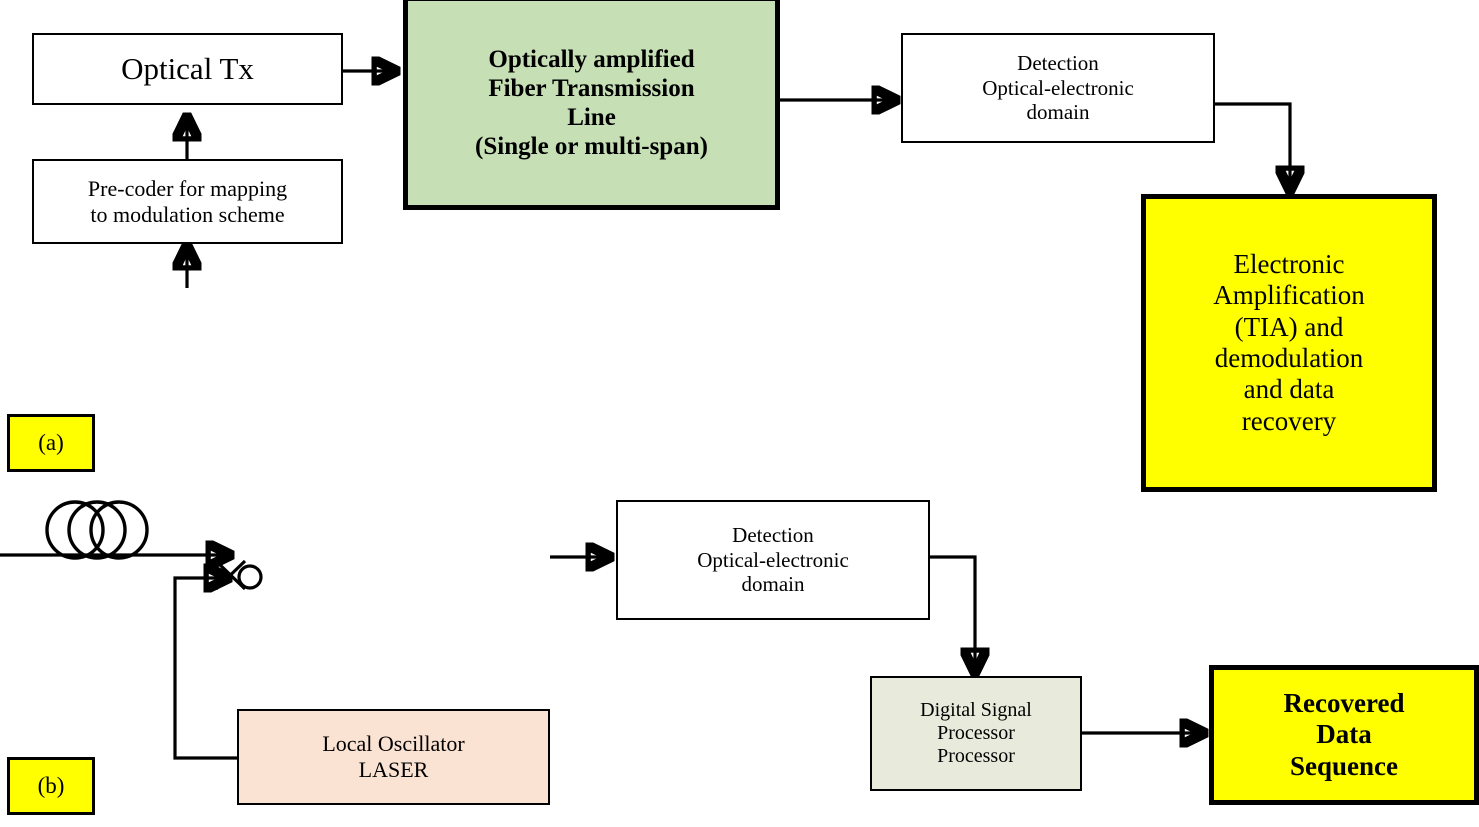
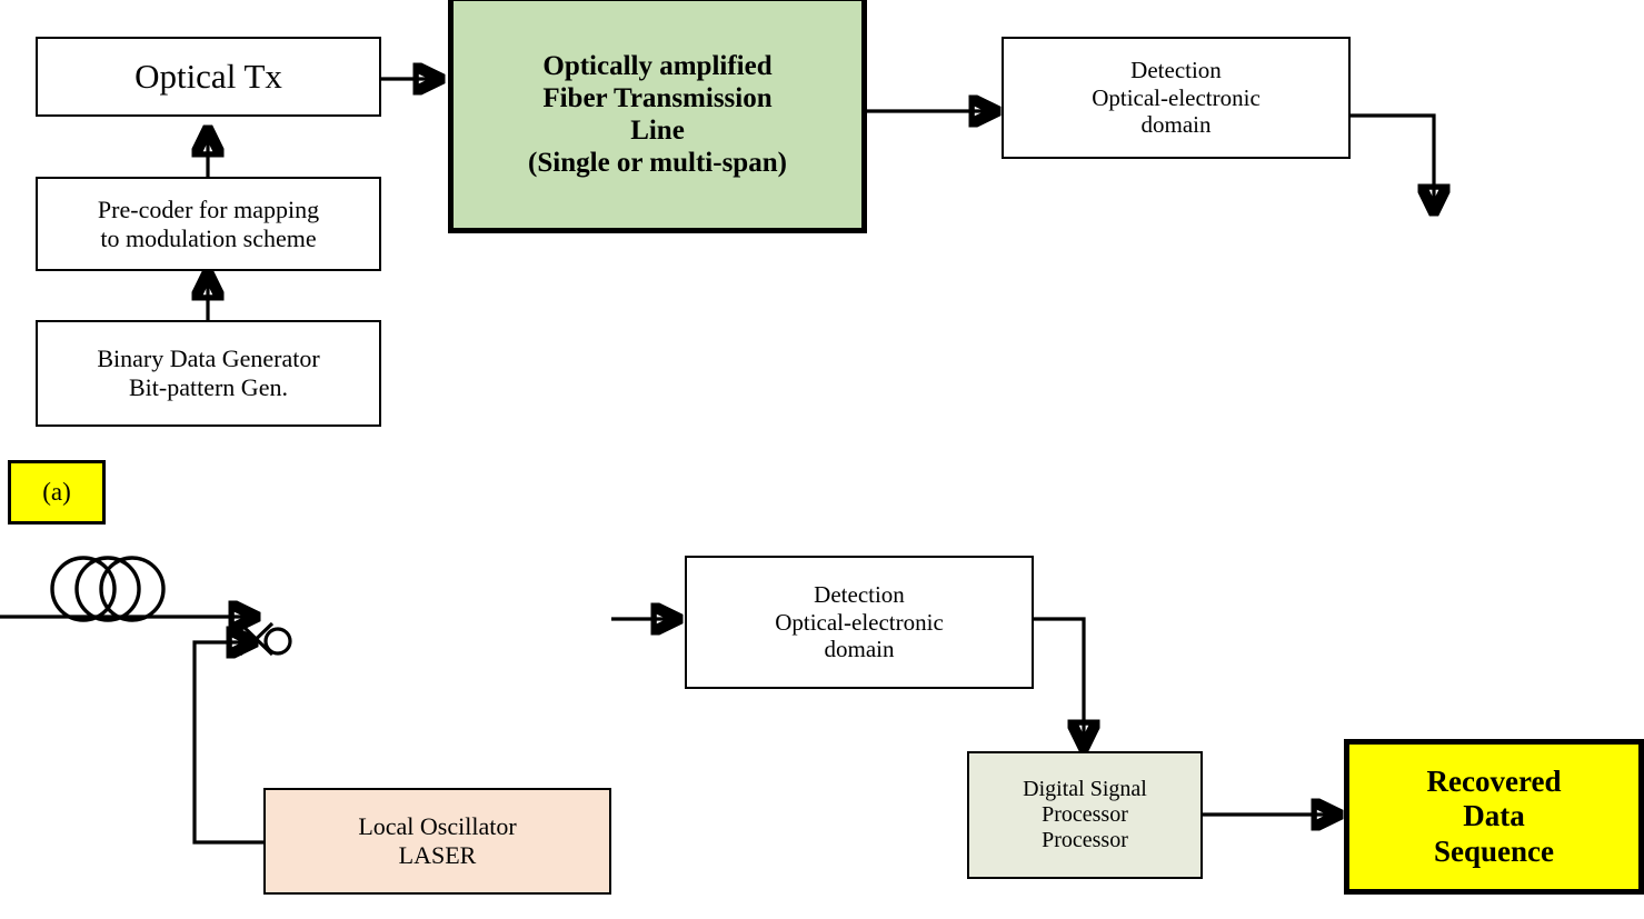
  Optical Tx
  Pre-coder for mapping
  to modulation scheme
+ Binary Data Generator
+ Bit-pattern Gen.
  Optically amplified
  Fiber Transmission
  Line
  (Single or multi-span)
  Detection
  Optical-electronic
  domain
- Electronic
- Amplification
- (TIA) and
- demodulation
- and data
- recovery
  (a)
  Detection
  Optical-electronic
  domain
  Local Oscillator
  LASER
  Digital Signal
  Processor
  Processor
  Recovered
  Data
  Sequence
- (b)
